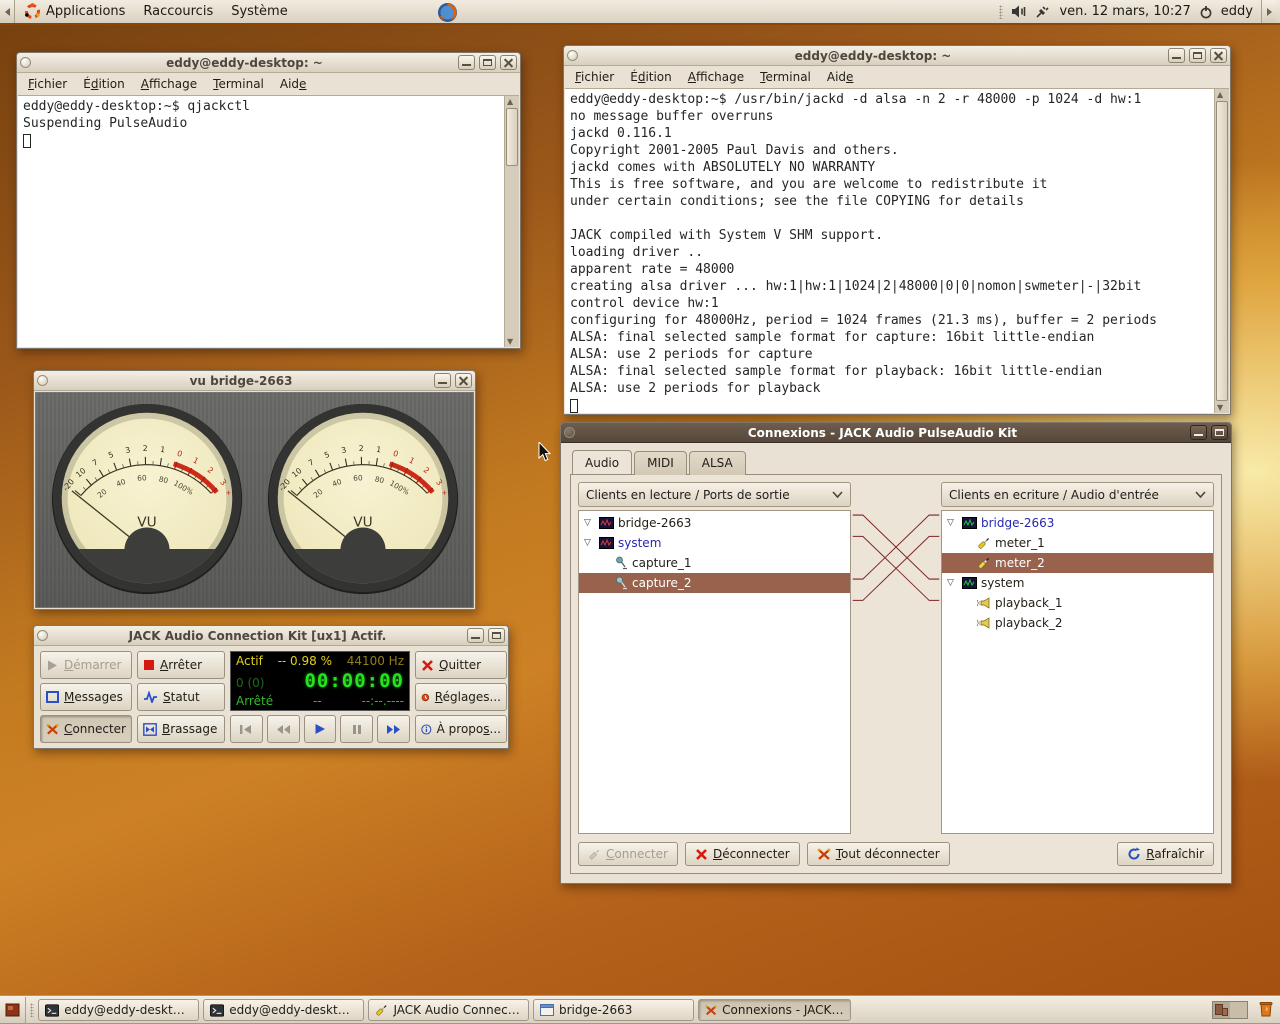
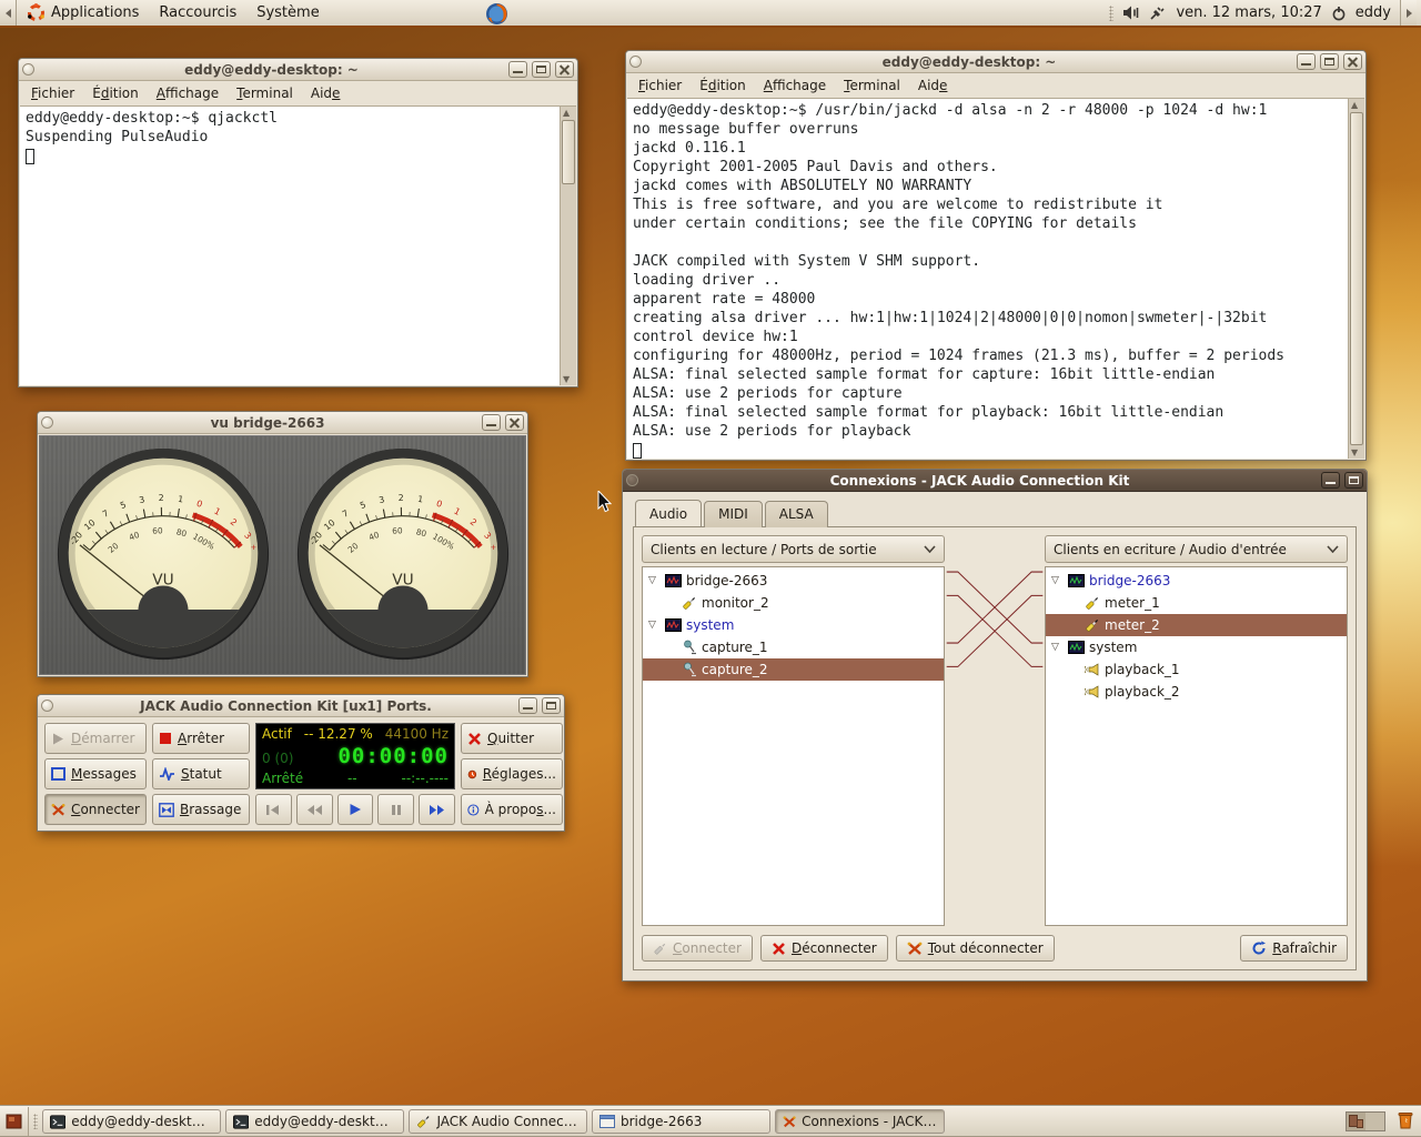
  Applications
  Raccourcis
  Système
  ven. 12 mars, 10:27
  eddy
  eddy@eddy-desktop: ~
  Fichier
  Édition
  Affichage
  Terminal
  Aide
  eddy@eddy-desktop:~$ qjackctl
  Suspending PulseAudio
  ▲
  ▼
  eddy@eddy-desktop: ~
  Fichier
  Édition
  Affichage
  Terminal
  Aide
  eddy@eddy-desktop:~$ /usr/bin/jackd -d alsa -n 2 -r 48000 -p 1024 -d hw:1
  no message buffer overruns
  jackd 0.116.1
  Copyright 2001-2005 Paul Davis and others.
  jackd comes with ABSOLUTELY NO WARRANTY
  This is free software, and you are welcome to redistribute it
  under certain conditions; see the file COPYING for details
  JACK compiled with System V SHM support.
  loading driver ..
  apparent rate = 48000
  creating alsa driver ... hw:1|hw:1|1024|2|48000|0|0|nomon|swmeter|-|32bit
  control device hw:1
  configuring for 48000Hz, period = 1024 frames (21.3 ms), buffer = 2 periods
  ALSA: final selected sample format for capture: 16bit little-endian
  ALSA: use 2 periods for capture
  ALSA: final selected sample format for playback: 16bit little-endian
  ALSA: use 2 periods for playback
  ▲
  ▼
  vu bridge-2663
- JACK Audio Connection Kit [ux1] Actif.
+ JACK Audio Connection Kit [ux1] Ports.
  Démarrer
  Arrêter
  Actif
- -- 0.98 %
+ -- 12.27 %
  44100 Hz
  0 (0)
  00:00:00
  Arrêté
  --
  --:--.----
  Quitter
  Messages
  Statut
  Réglages...
  Connecter
  Brassage
  À propos...
- Connexions - JACK Audio PulseAudio Kit
+ Connexions - JACK Audio Connection Kit
  Audio
  MIDI
  ALSA
  Clients en lecture / Ports de sortie
  ▽
  bridge-2663
+ monitor_2
  ▽
  system
  capture_1
  capture_2
  Clients en ecriture / Audio d'entrée
  ▽
  bridge-2663
  meter_1
  meter_2
  ▽
  system
  playback_1
  playback_2
  Connecter
  Déconnecter
  Tout déconnecter
  Rafraîchir
  eddy@eddy-desktop.
  eddy@eddy-desktop.
  JACK Audio Connecti..
  bridge-2663
  Connexions - JACK A
